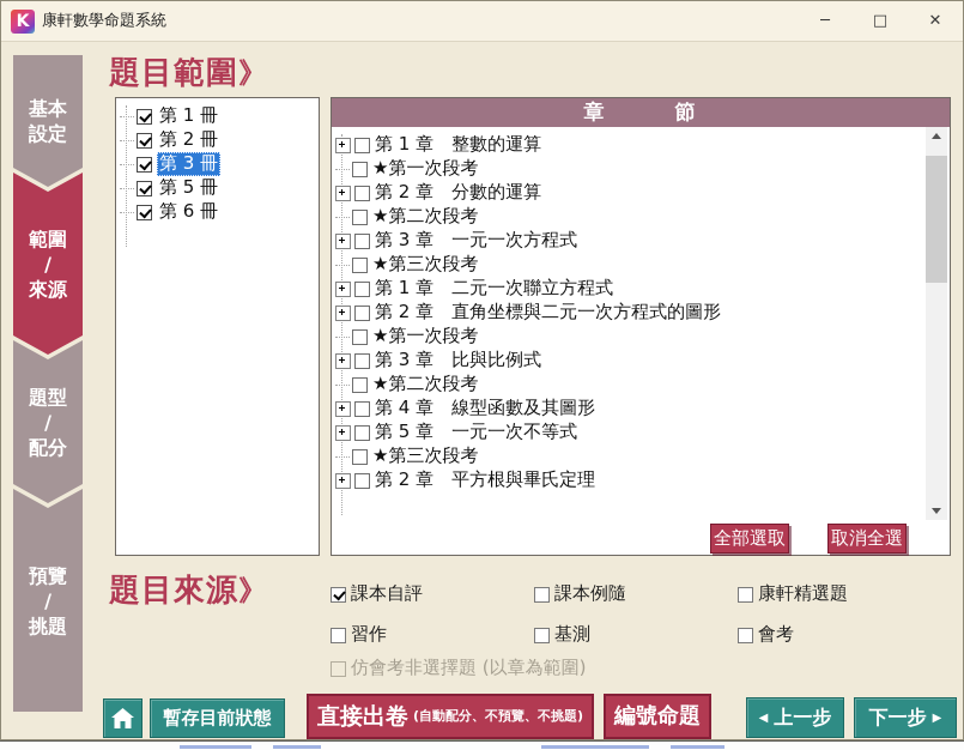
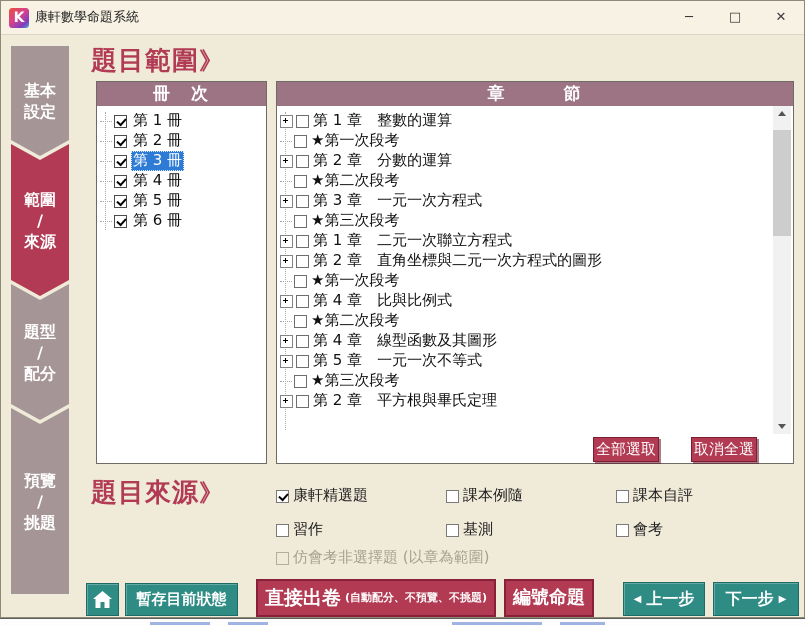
  K
  康軒數學命題系統
  ─
  □
  ✕
  基本
  設定
  範圍
  /
  來源
  題型
  /
  配分
  預覽
  /
  挑題
  題目範圍》
+ 冊 次
  第 1 冊
  第 2 冊
  第 3 冊
+ 第 4 冊
  第 5 冊
  第 6 冊
  章 節
  第 1 章 整數的運算
  ★第一次段考
  第 2 章 分數的運算
  ★第二次段考
  第 3 章 一元一次方程式
  ★第三次段考
  第 1 章 二元一次聯立方程式
  第 2 章 直角坐標與二元一次方程式的圖形
  ★第一次段考
- 第 3 章 比與比例式
+ 第 4 章 比與比例式
  ★第二次段考
  第 4 章 線型函數及其圖形
  第 5 章 一元一次不等式
  ★第三次段考
  第 2 章 平方根與畢氏定理
  全部選取
  取消全選
  題目來源》
- 課本自評
+ 康軒精選題
  課本例隨
- 康軒精選題
+ 課本自評
  習作
  基測
  會考
  仿會考非選擇題 (以章為範圍)
  暫存目前狀態
  直接出卷
  (自動配分、不預覽、不挑題)
  編號命題
  ◀
  上一步
  下一步
  ▶
